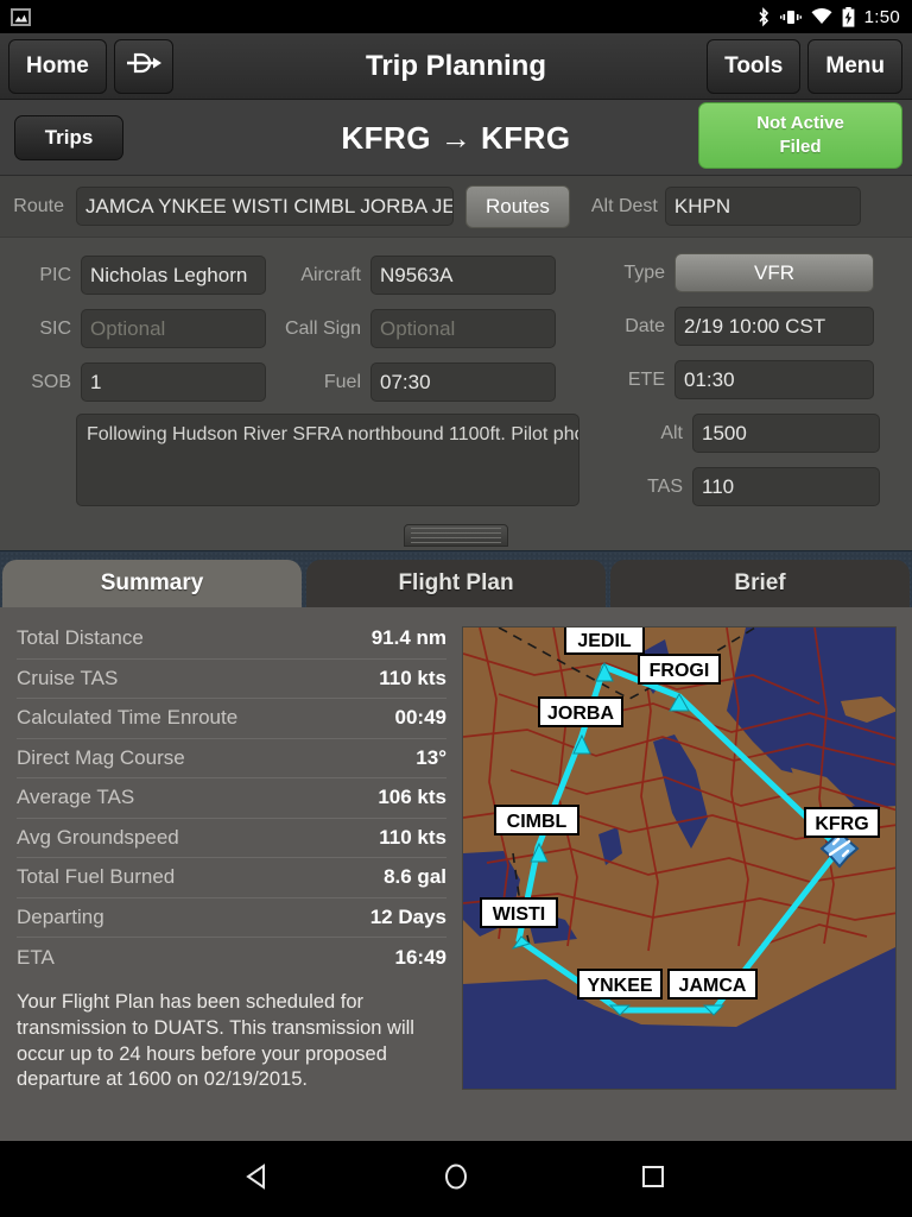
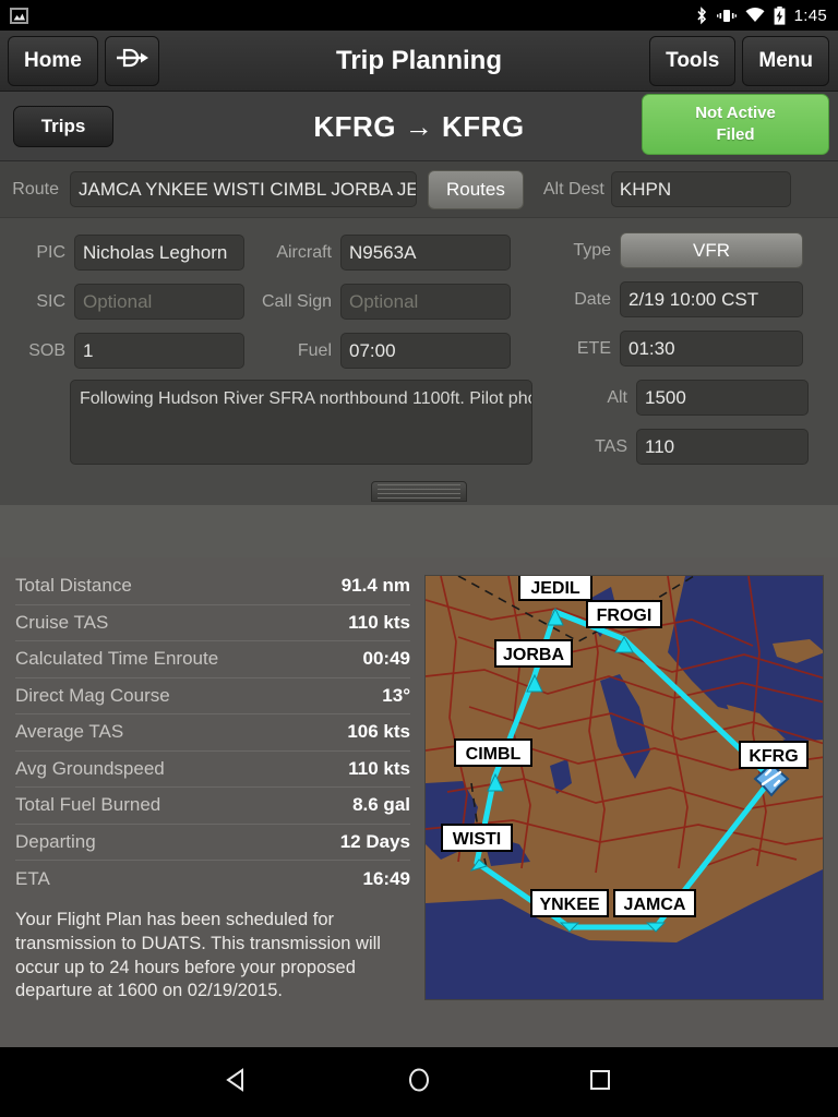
- 1:50
+ 1:45
  Home
  Trip Planning
  Tools
  Menu
  Trips
  KFRG → KFRG
  Not Active
  Filed
  Route
  JAMCA YNKEE WISTI CIMBL JORBA JE
  Routes
  Alt Dest
  KHPN
  PIC
  Nicholas Leghorn
  Aircraft
  N9563A
  SIC
  Optional
  Call Sign
  Optional
  SOB
  1
  Fuel
- 07:30
+ 07:00
  Following Hudson River SFRA northbound 1100ft. Pilot ph
  Type
  VFR
  Date
  2/19 10:00 CST
  ETE
  01:30
  Alt
  1500
  TAS
  110
- Summary
- Flight Plan
- Brief
  Total Distance
  91.4 nm
  Cruise TAS
  110 kts
  Calculated Time Enroute
  00:49
  Direct Mag Course
  13°
  Average TAS
  106 kts
  Avg Groundspeed
  110 kts
  Total Fuel Burned
  8.6 gal
  Departing
  12 Days
  ETA
  16:49
  Your Flight Plan has been scheduled for transmission to DUATS. This transmission will occur up to 24 hours before your proposed departure at 1600 on 02/19/2015.
  JEDIL
  FROGI
  JORBA
  CIMBL
  WISTI
  YNKEE
  JAMCA
  KFRG
